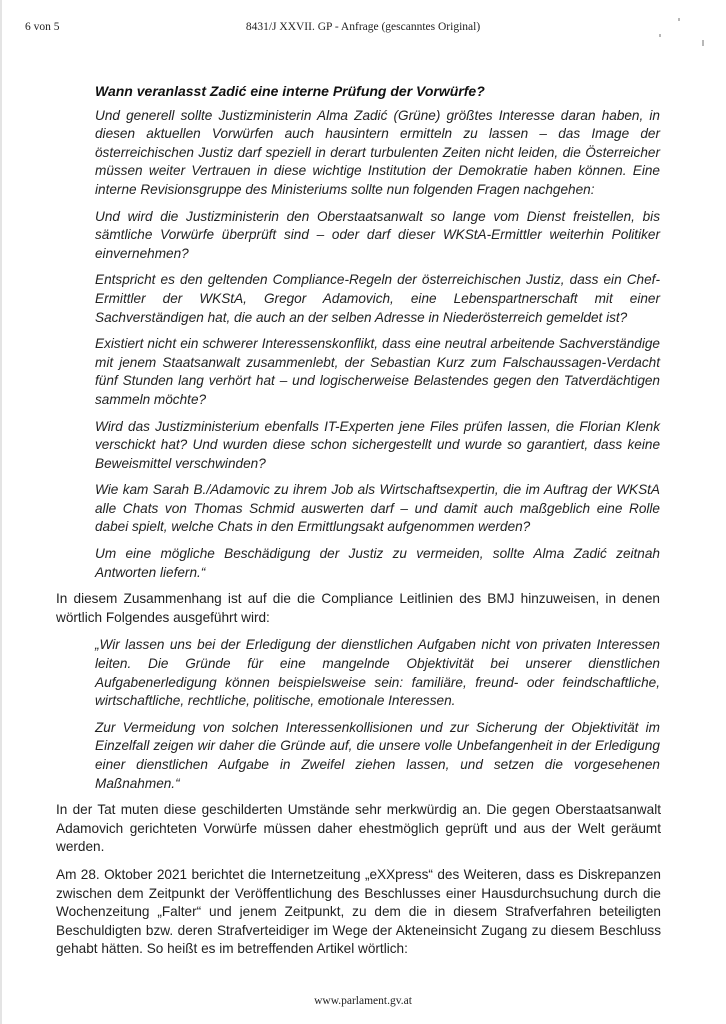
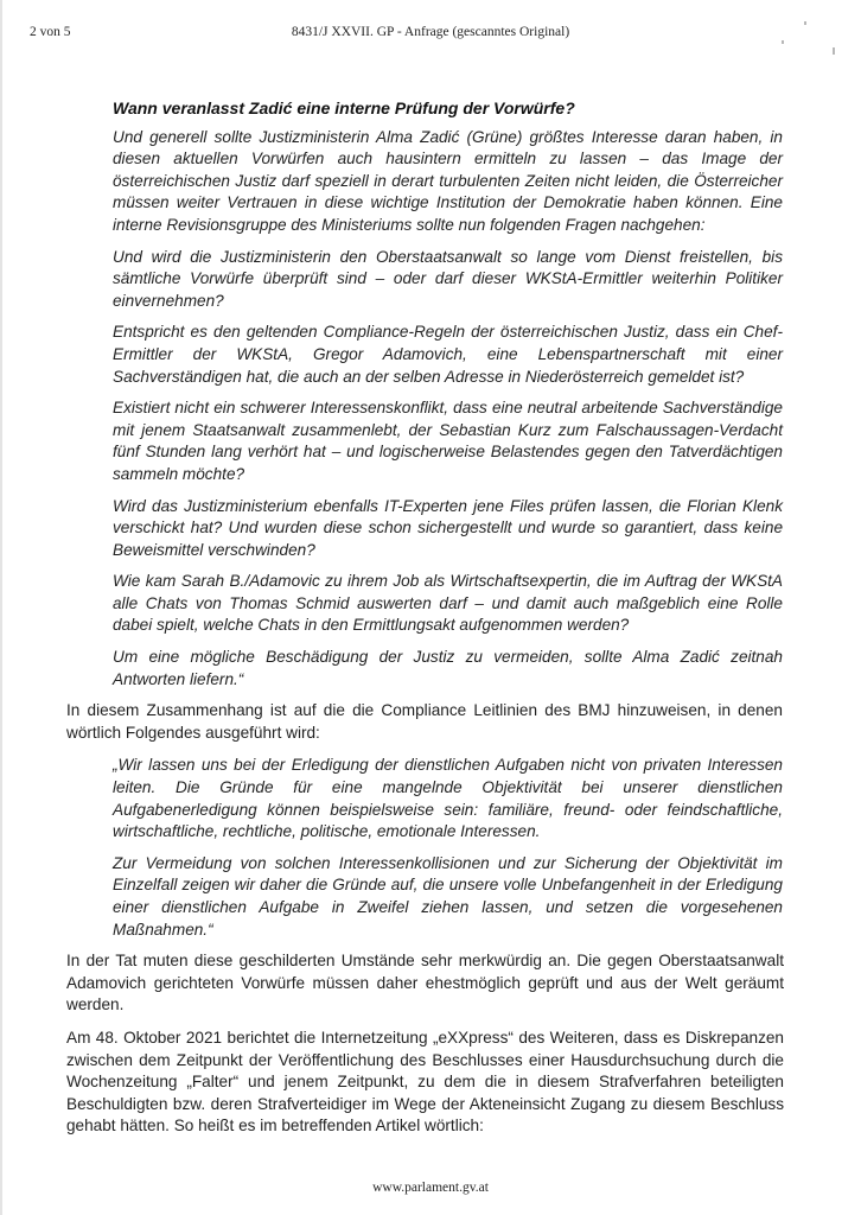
- 6 von 5
+ 2 von 5
  8431/J XXVII. GP - Anfrage (gescanntes Original)
  Wann veranlasst Zadić eine interne Prüfung der Vorwürfe?
  Und generell sollte Justizministerin Alma Zadić (Grüne) größtes Interesse daran haben, in diesen aktuellen Vorwürfen auch hausintern ermitteln zu lassen – das Image der österreichischen Justiz darf speziell in derart turbulenten Zeiten nicht leiden, die Österreicher müssen weiter Vertrauen in diese wichtige Institution der Demokratie haben können. Eine interne Revisionsgruppe des Ministeriums sollte nun folgenden Fragen nachgehen:
  Und wird die Justizministerin den Oberstaatsanwalt so lange vom Dienst freistellen, bis sämtliche Vorwürfe überprüft sind – oder darf dieser WKStA-Ermittler weiterhin Politiker einvernehmen?
  Entspricht es den geltenden Compliance-Regeln der österreichischen Justiz, dass ein Chef-Ermittler der WKStA, Gregor Adamovich, eine Lebenspartnerschaft mit einer Sachverständigen hat, die auch an der selben Adresse in Niederösterreich gemeldet ist?
  Existiert nicht ein schwerer Interessenskonflikt, dass eine neutral arbeitende Sachverständige mit jenem Staatsanwalt zusammenlebt, der Sebastian Kurz zum Falschaussagen-Verdacht fünf Stunden lang verhört hat – und logischerweise Belastendes gegen den Tatverdächtigen sammeln möchte?
  Wird das Justizministerium ebenfalls IT-Experten jene Files prüfen lassen, die Florian Klenk verschickt hat? Und wurden diese schon sichergestellt und wurde so garantiert, dass keine Beweismittel verschwinden?
  Wie kam Sarah B./Adamovic zu ihrem Job als Wirtschaftsexpertin, die im Auftrag der WKStA alle Chats von Thomas Schmid auswerten darf – und damit auch maßgeblich eine Rolle dabei spielt, welche Chats in den Ermittlungsakt aufgenommen werden?
  Um eine mögliche Beschädigung der Justiz zu vermeiden, sollte Alma Zadić zeitnah Antworten liefern.“
  In diesem Zusammenhang ist auf die die Compliance Leitlinien des BMJ hinzuweisen, in denen wörtlich Folgendes ausgeführt wird:
  „Wir lassen uns bei der Erledigung der dienstlichen Aufgaben nicht von privaten Interessen leiten. Die Gründe für eine mangelnde Objektivität bei unserer dienstlichen Aufgabenerledigung können beispielsweise sein: familiäre, freund- oder feindschaftliche, wirtschaftliche, rechtliche, politische, emotionale Interessen.
  Zur Vermeidung von solchen Interessenkollisionen und zur Sicherung der Objektivität im Einzelfall zeigen wir daher die Gründe auf, die unsere volle Unbefangenheit in der Erledigung einer dienstlichen Aufgabe in Zweifel ziehen lassen, und setzen die vorgesehenen Maßnahmen.“
  In der Tat muten diese geschilderten Umstände sehr merkwürdig an. Die gegen Oberstaatsanwalt Adamovich gerichteten Vorwürfe müssen daher ehestmöglich geprüft und aus der Welt geräumt werden.
- Am 28. Oktober 2021 berichtet die Internetzeitung „eXXpress“ des Weiteren, dass es Diskrepanzen zwischen dem Zeitpunkt der Veröffentlichung des Beschlusses einer Hausdurchsuchung durch die Wochenzeitung „Falter“ und jenem Zeitpunkt, zu dem die in diesem Strafverfahren beteiligten Beschuldigten bzw. deren Strafverteidiger im Wege der Akteneinsicht Zugang zu diesem Beschluss gehabt hätten. So heißt es im betreffenden Artikel wörtlich:
+ Am 48. Oktober 2021 berichtet die Internetzeitung „eXXpress“ des Weiteren, dass es Diskrepanzen zwischen dem Zeitpunkt der Veröffentlichung des Beschlusses einer Hausdurchsuchung durch die Wochenzeitung „Falter“ und jenem Zeitpunkt, zu dem die in diesem Strafverfahren beteiligten Beschuldigten bzw. deren Strafverteidiger im Wege der Akteneinsicht Zugang zu diesem Beschluss gehabt hätten. So heißt es im betreffenden Artikel wörtlich:
  www.parlament.gv.at
